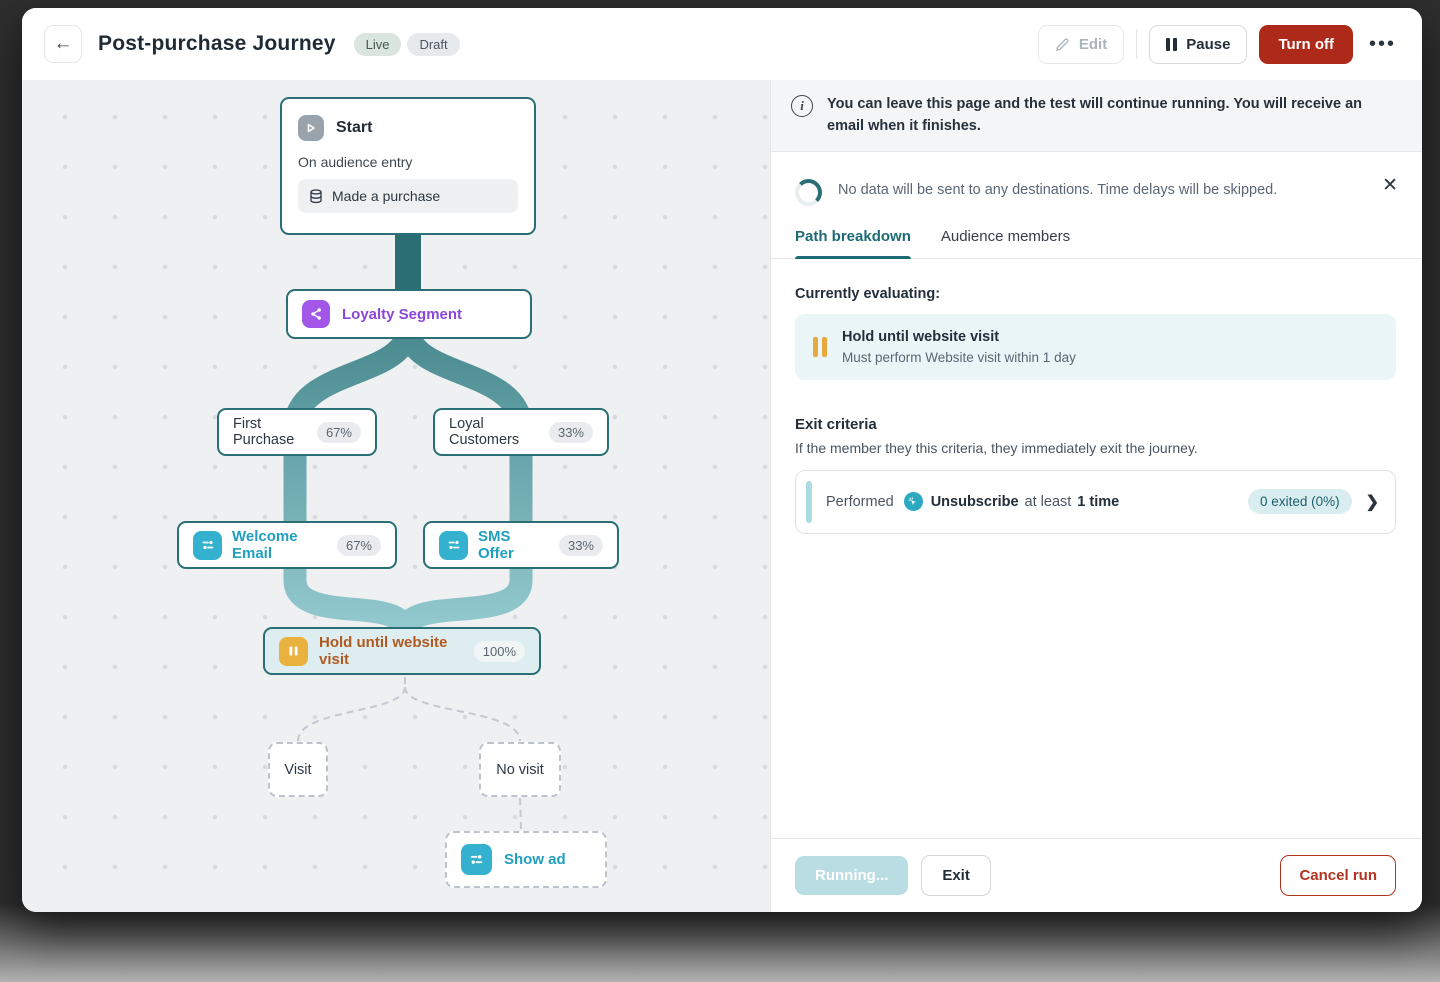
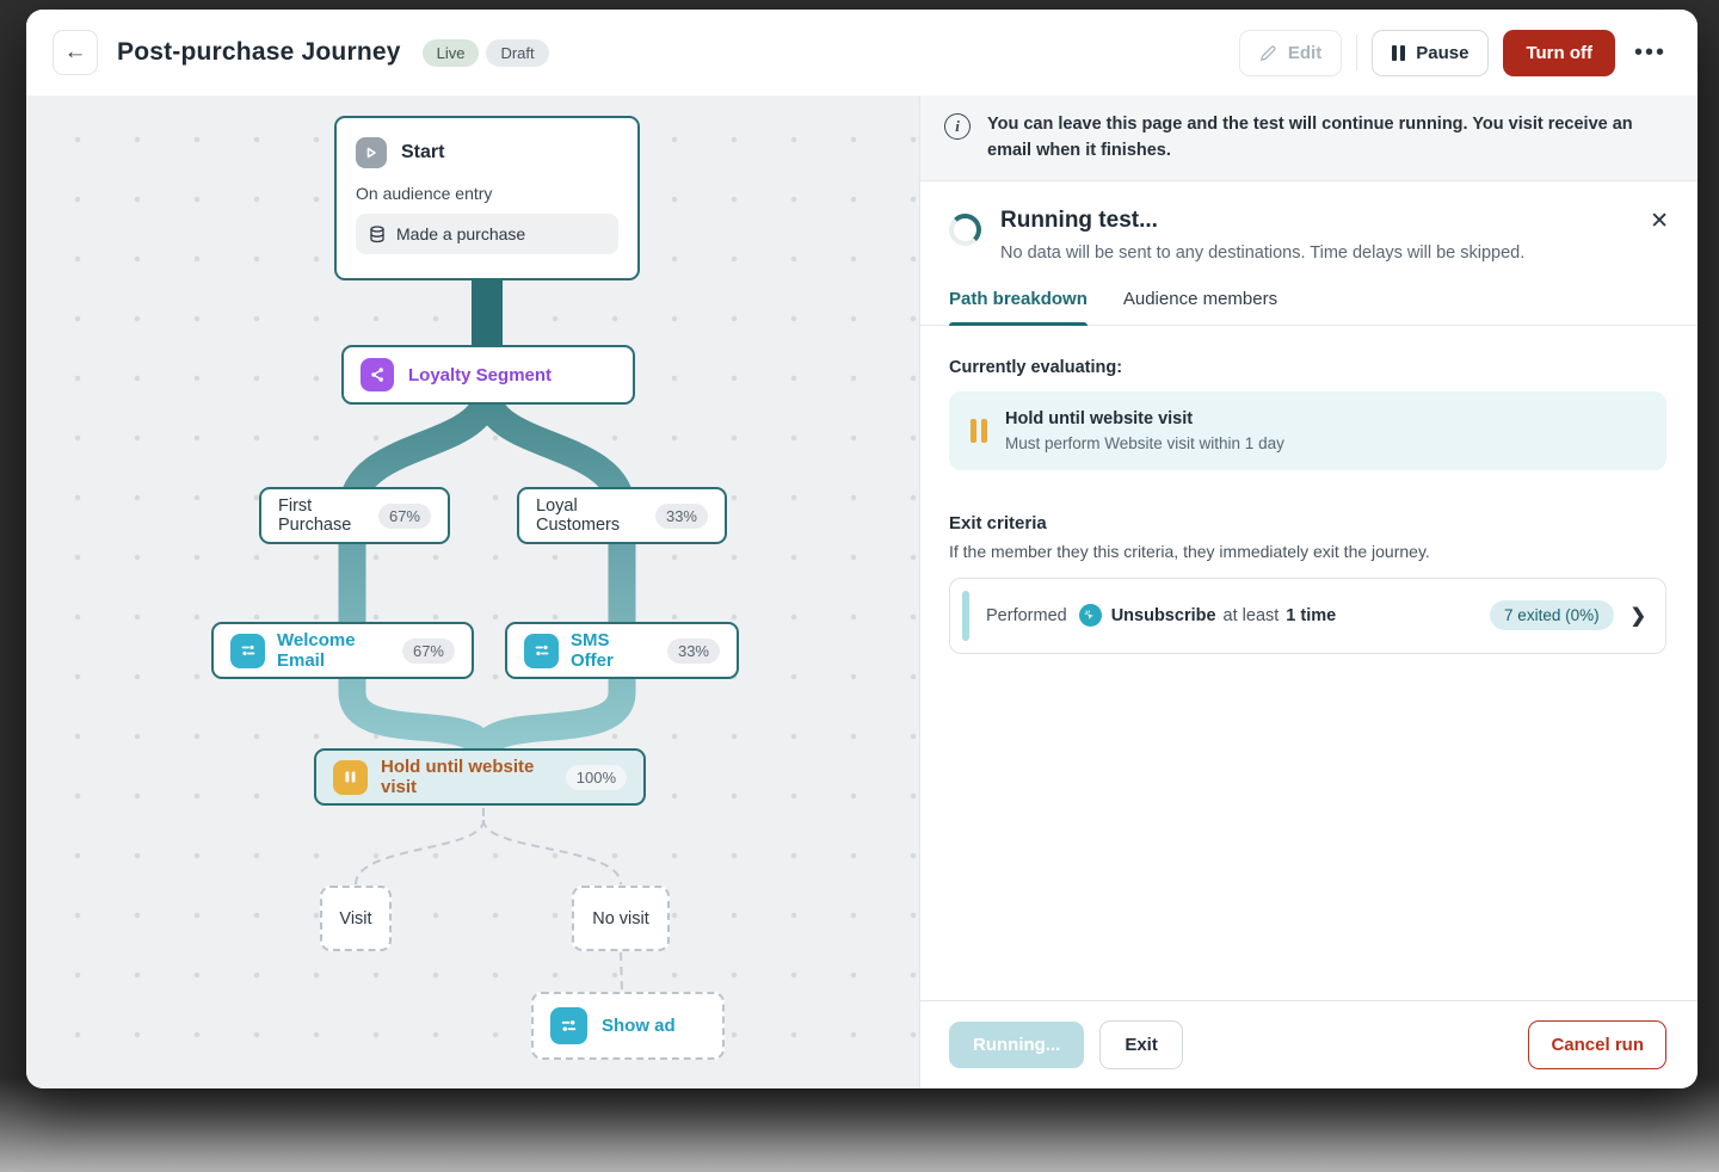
  ←
  Post-purchase Journey
  Live
  Draft
  Edit
  Pause
  Turn off
  •••
  Start
  On audience entry
  Made a purchase
  Loyalty Segment
  First Purchase
  67%
  Loyal Customers
  33%
  Welcome Email
  67%
  SMS Offer
  33%
  Hold until website visit
  100%
  Visit
  No visit
  Show ad
  i
- You can leave this page and the test will continue running. You will receive an email when it finishes.
+ You can leave this page and the test will continue running. You visit receive an email when it finishes.
+ Running test...
  No data will be sent to any destinations. Time delays will be skipped.
  ✕
  Path breakdown
  Audience members
  Currently evaluating:
  Hold until website visit
  Must perform Website visit within 1 day
  Exit criteria
  If the member they this criteria, they immediately exit the journey.
  Performed
  Unsubscribe
  at least
  1 time
- 0 exited (0%)
+ 7 exited (0%)
  ❯
  Running...
  Exit
  Cancel run
